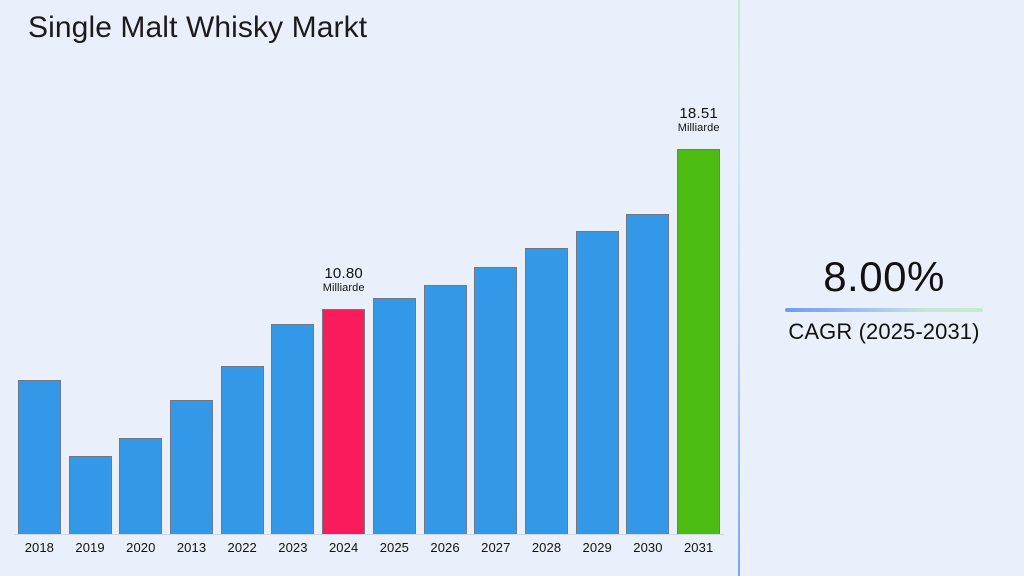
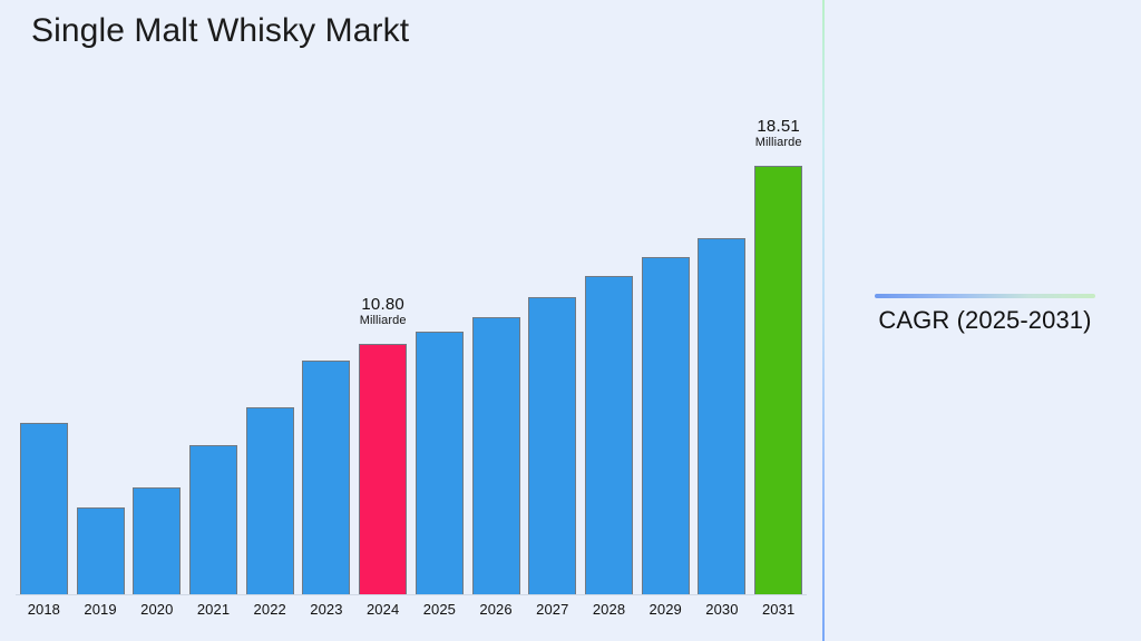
  Single Malt Whisky Markt
  2018
  2019
  2020
- 2013
+ 2021
  2022
  2023
  10.80
  Milliarde
  2024
  2025
  2026
  2027
  2028
  2029
  2030
  18.51
  Milliarde
  2031
- 8.00%
  CAGR (2025-2031)
